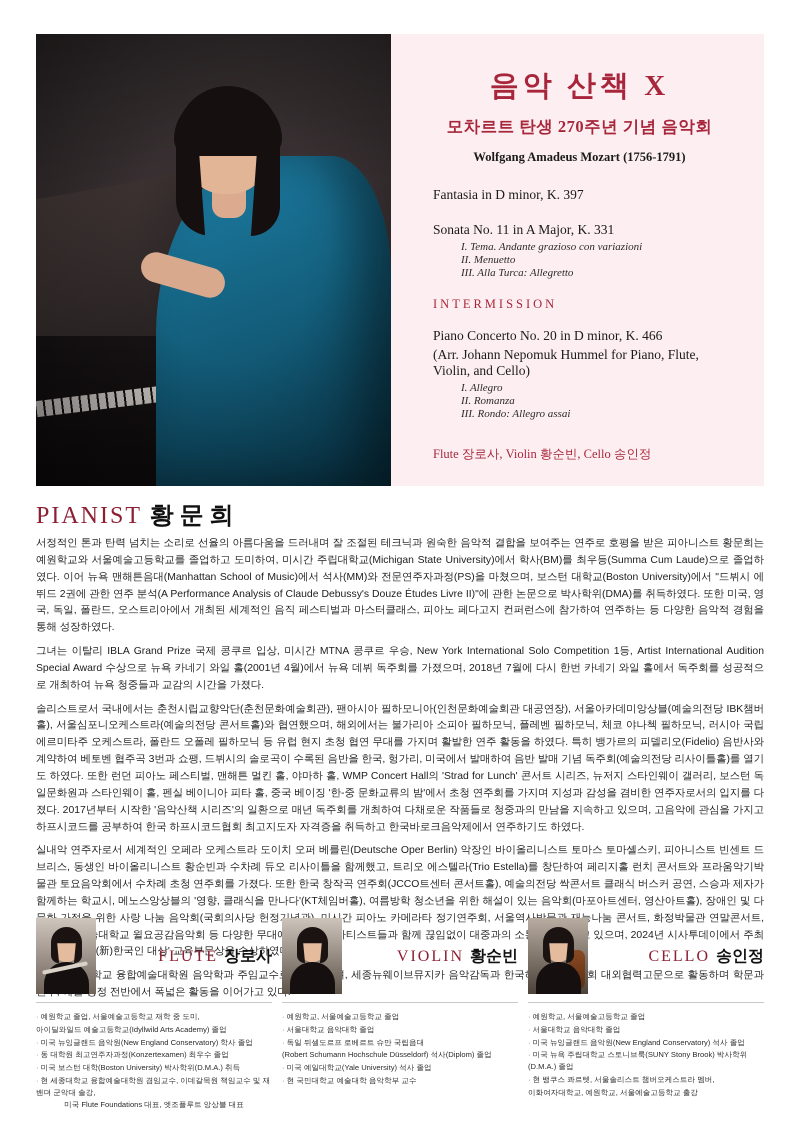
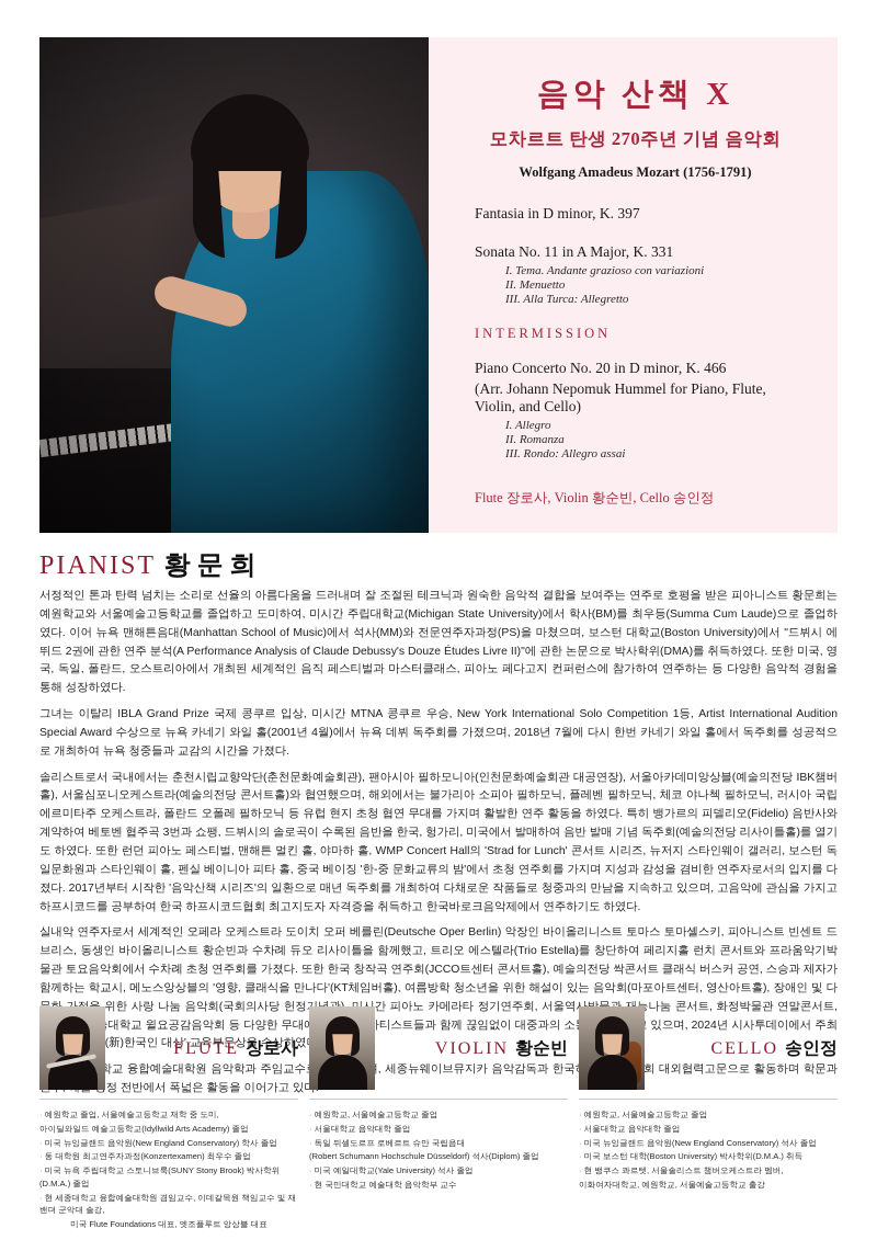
  음악 산책 X
  모차르트 탄생 270주년 기념 음악회
  Wolfgang Amadeus Mozart (1756-1791)
  Fantasia in D minor, K. 397
  Sonata No. 11 in A Major, K. 331
  I. Tema. Andante grazioso con variazioni
  II. Menuetto
  III. Alla Turca: Allegretto
  INTERMISSION
  Piano Concerto No. 20 in D minor, K. 466
  (Arr. Johann Nepomuk Hummel for Piano, Flute, Violin, and Cello)
  I. Allegro
  II. Romanza
  III. Rondo: Allegro assai
  Flute 장로사, Violin 황순빈, Cello 송인정
  PIANIST 황 문 희
  서정적인 톤과 탄력 넘치는 소리로 선율의 아름다움을 드러내며 잘 조절된 테크닉과 원숙한 음악적 결합을 보여주는 연주로 호평을 받은 피아니스트 황문희는 예원학교와 서울예술고등학교를 졸업하고 도미하여, 미시간 주립대학교(Michigan State University)에서 학사(BM)를 최우등(Summa Cum Laude)으로 졸업하였다. 이어 뉴욕 맨해튼음대(Manhattan School of Music)에서 석사(MM)와 전문연주자과정(PS)을 마쳤으며, 보스턴 대학교(Boston University)에서 "드뷔시 에뛰드 2권에 관한 연주 분석(A Performance Analysis of Claude Debussy's Douze Études Livre II)"에 관한 논문으로 박사학위(DMA)를 취득하였다. 또한 미국, 영국, 독일, 폴란드, 오스트리아에서 개최된 세계적인 음직 페스티벌과 마스터클래스, 피아노 페다고지 컨퍼런스에 참가하여 연주하는 등 다양한 음악적 경험을 통해 성장하였다.
  그녀는 이탈리 IBLA Grand Prize 국제 콩쿠르 입상, 미시간 MTNA 콩쿠르 우승, New York International Solo Competition 1등, Artist International Audition Special Award 수상으로 뉴욕 카네기 와일 홀(2001년 4월)에서 뉴욕 데뷔 독주회를 가졌으며, 2018년 7월에 다시 한번 카네기 와일 홀에서 독주회를 성공적으로 개최하여 뉴욕 청중들과 교감의 시간을 가졌다.
  솔리스트로서 국내에서는 춘천시립교향악단(춘천문화예술회관), 팬아시아 필하모니아(인천문화예술회관 대공연장), 서울아카데미앙상블(예술의전당 IBK챔버홀), 서울심포니오케스트라(예술의전당 콘서트홀)와 협연했으며, 해외에서는 불가리아 소피아 필하모닉, 플레벤 필하모닉, 체코 야나첵 필하모닉, 러시아 국립 에르미타주 오케스트라, 폴란드 오폴레 필하모닉 등 유럽 현지 초청 협연 무대를 가지며 활발한 연주 활동을 하였다. 특히 뱅가르의 피델리오(Fidelio) 음반사와 계약하여 베토벤 협주곡 3번과 쇼팽, 드뷔시의 솔로곡이 수록된 음반을 한국, 헝가리, 미국에서 발매하여 음반 발매 기념 독주회(예술의전당 리사이틀홀)를 열기도 하였다. 또한 런던 피아노 페스티벌, 맨해튼 멀킨 홀, 야마하 홀, WMP Concert Hall의 'Strad for Lunch' 콘서트 시리즈, 뉴저지 스타인웨이 갤러리, 보스턴 독일문화원과 스타인웨이 홀, 펜실 베이니아 피타 홀, 중국 베이징 '한-중 문화교류의 밤'에서 초청 연주회를 가지며 지성과 감성을 겸비한 연주자로서의 입지를 다졌다. 2017년부터 시작한 '음악산책 시리즈'의 일환으로 매년 독주회를 개최하여 다채로운 작품들로 청중과의 만남을 지속하고 있으며, 고음악에 관심을 가지고 하프시코드를 공부하여 한국 하프시코드협회 최고지도자 자격증을 취득하고 한국바로크음악제에서 연주하기도 하였다.
  실내악 연주자로서 세계적인 오페라 오케스트라 도이치 오퍼 베를린(Deutsche Oper Berlin) 악장인 바이올리니스트 토마스 토마셸스키, 피아니스트 빈센트 드 브리스, 동생인 바이올리니스트 황순빈과 수차례 듀오 리사이틀을 함께했고, 트리오 에스텔라(Trio Estella)를 창단하여 페리지홀 런치 콘서트와 프라움악기박물관 토요음악회에서 수차례 초청 연주회를 가졌다. 또한 한국 창작곡 연주회(JCCO트센터 콘서트홀), 예술의전당 싹콘서트 클래식 버스커 공연, 스승과 제자가 함께하는 학교시, 메노스앙상블의 '영향, 클래식을 만나다'(KT체임버홀), 여름방학 청소년을 위한 해설이 있는 음악회(마포아트센터, 영산아트홀), 장애인 및 다위한 사랑 나눔 음악회(국회의사당 헌정간 피아노 카메라타 정기연주회, 서울역나눔 콘서트, 화정박물관 연말콘서트, 대학교 윌요공감음악회 등 다양한 무대티스트들과 함께 끊임없이 대중과의 소 있으며, 2024년 시사투데이에서 주최(新)한국인 대상' 교육부문상을 수상하였
  학교 융합예술대학원 음악학과 주임교수, 세종뉴웨이브뮤지카 음악감독과 한국회 대외협력고문으로 활동하며 학문과 정 전반에서 폭넓은 활동을 이어가고 있
  FLUTE 장로사
  · 예원학교 졸업, 서울예술고등학교 재학 중 도미,
  아이딜와일드 예술고등학교(Idyllwild Arts Academy) 졸업
  · 미국 뉴잉글랜드 음악원(New England Conservatory) 학사 졸업
  · 동 대학원 최고연주자과정(Konzertexamen) 최우수 졸업
- · 미국 보스턴 대학(Boston University) 박사학위(D.M.A.) 취득
+ · 미국 뉴욕 주립대학교 스토니브룩(SUNY Stony Brook) 박사학위(D.M.A.) 졸업
  · 현 세종대학교 융합예술대학원 겸임교수, 이데갈목원 책임교수 및 재밴뎌 군악대 솔강,
  미국 Flute Foundations 대표, 엣조플루트 앙상블 대표
  VIOLIN 황순빈
  · 예원학교, 서울예술고등학교 졸업
  · 서울대학교 음악대학 졸업
  · 독일 뒤셀도르프 로베르트 슈만 국립음대
  (Robert Schumann Hochschule Düsseldorf) 석사(Diplom) 졸업
  · 미국 예일대학교(Yale University) 석사 졸업
  · 현 국민대학교 예술대학 음악학부 교수
  CELLO 송인정
  · 예원학교, 서울예술고등학교 졸업
  · 서울대학교 음악대학 졸업
  · 미국 뉴잉글랜드 음악원(New England Conservatory) 석사 졸업
- · 미국 뉴욕 주립대학교 스토니브룩(SUNY Stony Brook) 박사학위(D.M.A.) 졸업
+ · 미국 보스턴 대학(Boston University) 박사학위(D.M.A.) 취득
  · 현 뱅쿠스 콰르텟, 서울솔리스트 챔버오케스트라 멤버,
  이화여자대학교, 예원학교, 서울예술고등학교 출강
